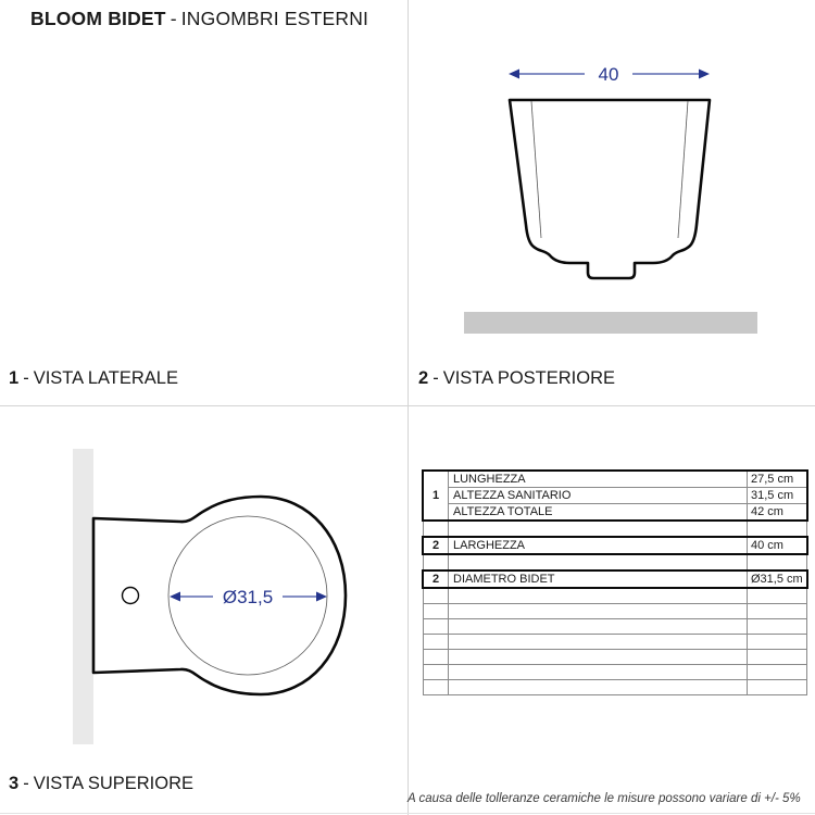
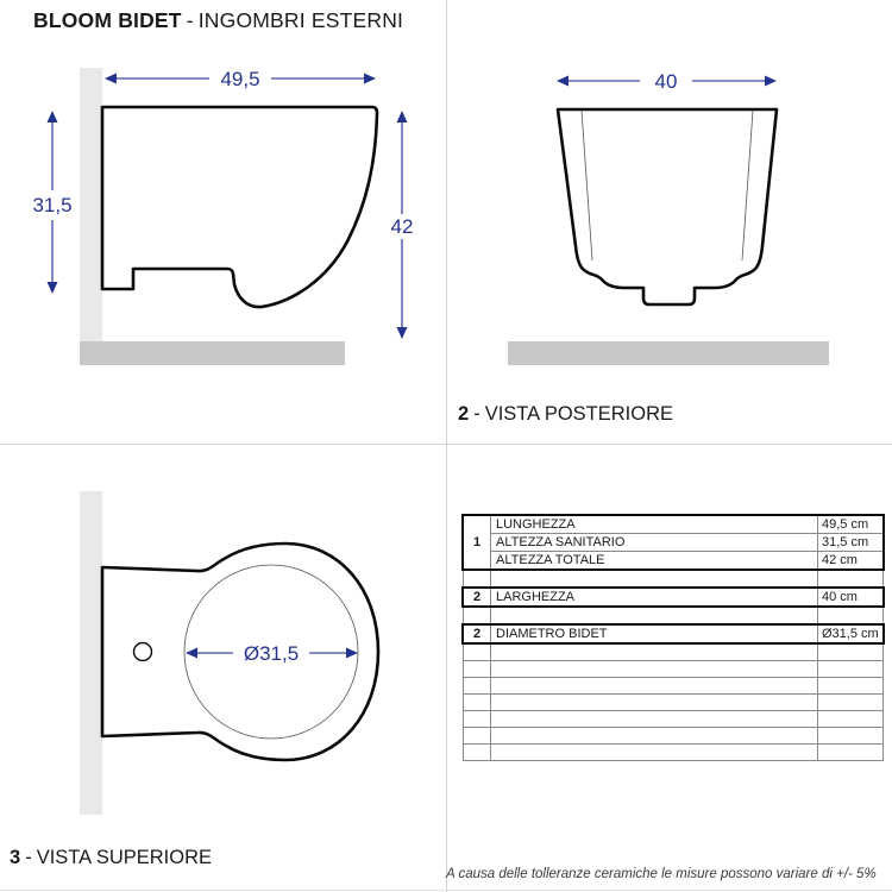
  BLOOM BIDET - INGOMBRI ESTERNI
+ 49,5
+ 31,5
+ 42
  40
  Ø31,5
- 1 - VISTA LATERALE
  2 - VISTA POSTERIORE
  3 - VISTA SUPERIORE
- 1	LUNGHEZZA	27,5 cm
+ 1	LUNGHEZZA	49,5 cm
  ALTEZZA SANITARIO	31,5 cm
  ALTEZZA TOTALE	42 cm
  2	LARGHEZZA	40 cm
  2	DIAMETRO BIDET	Ø31,5 cm
  A causa delle tolleranze ceramiche le misure possono variare di +/- 5%
